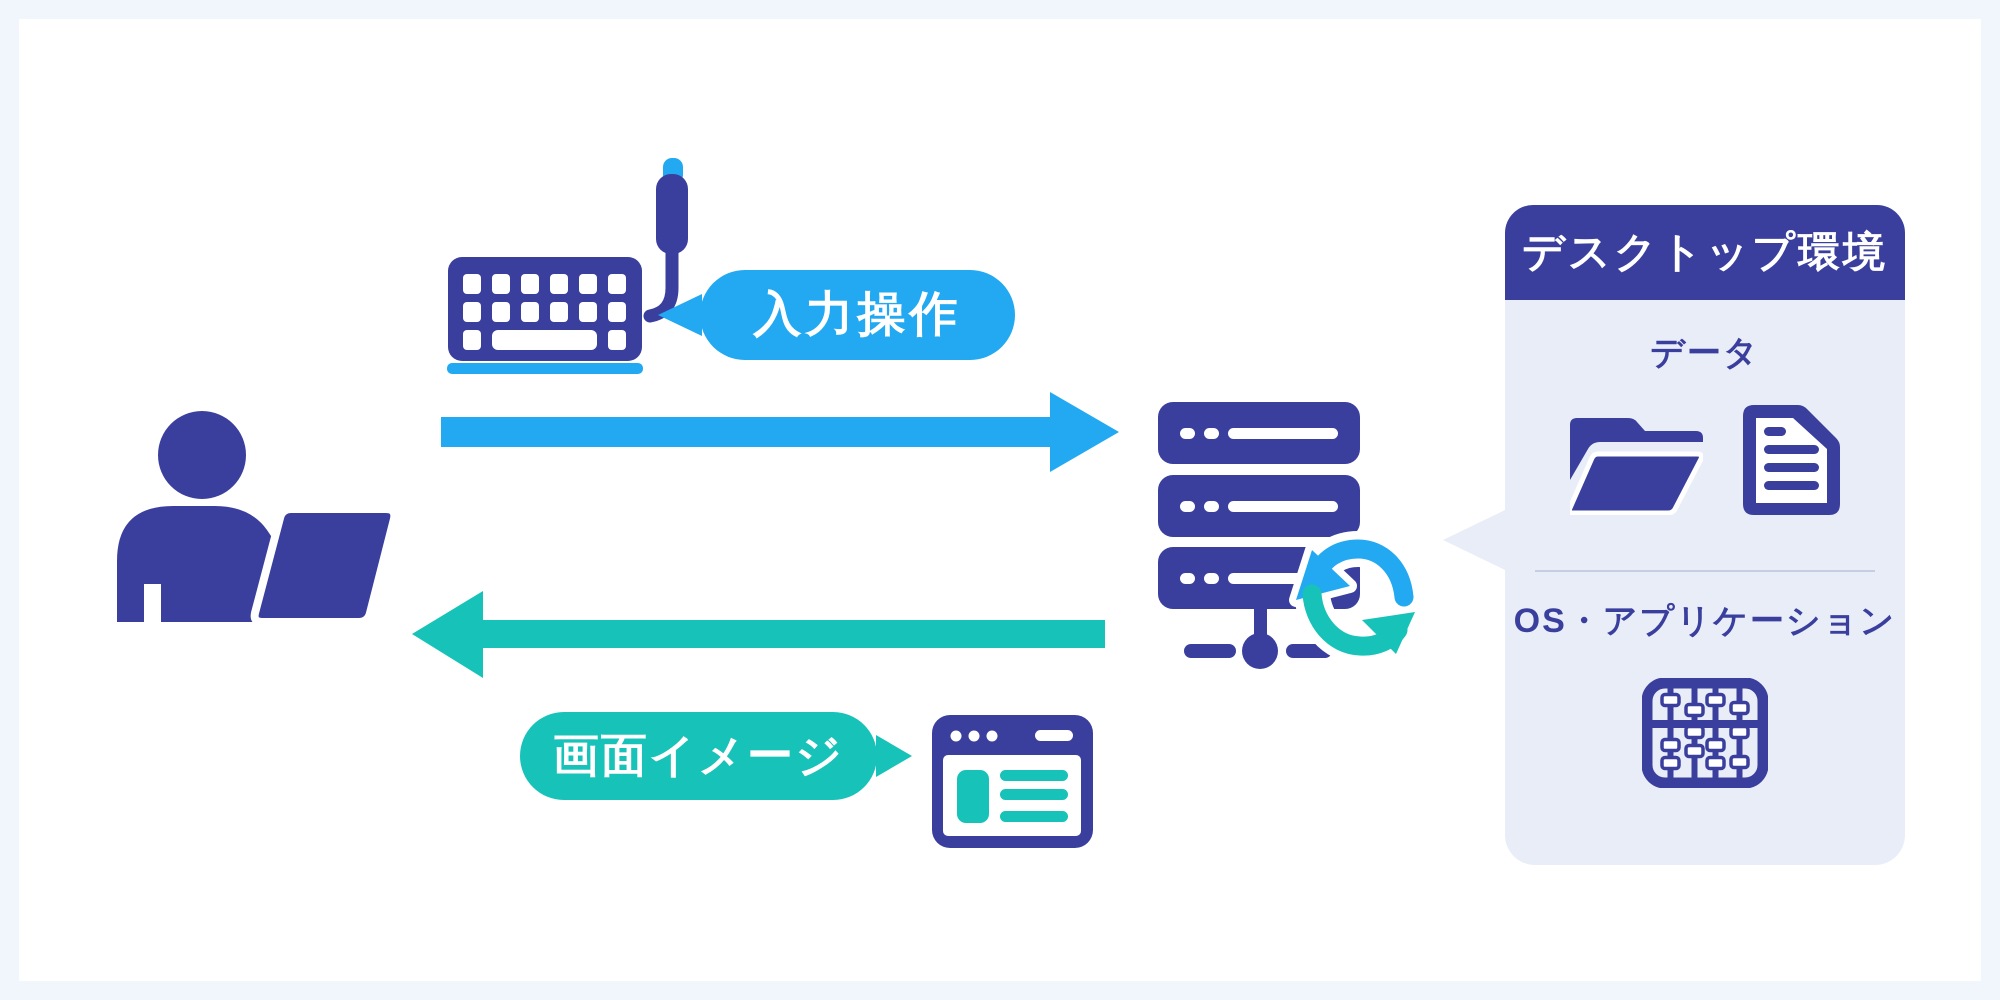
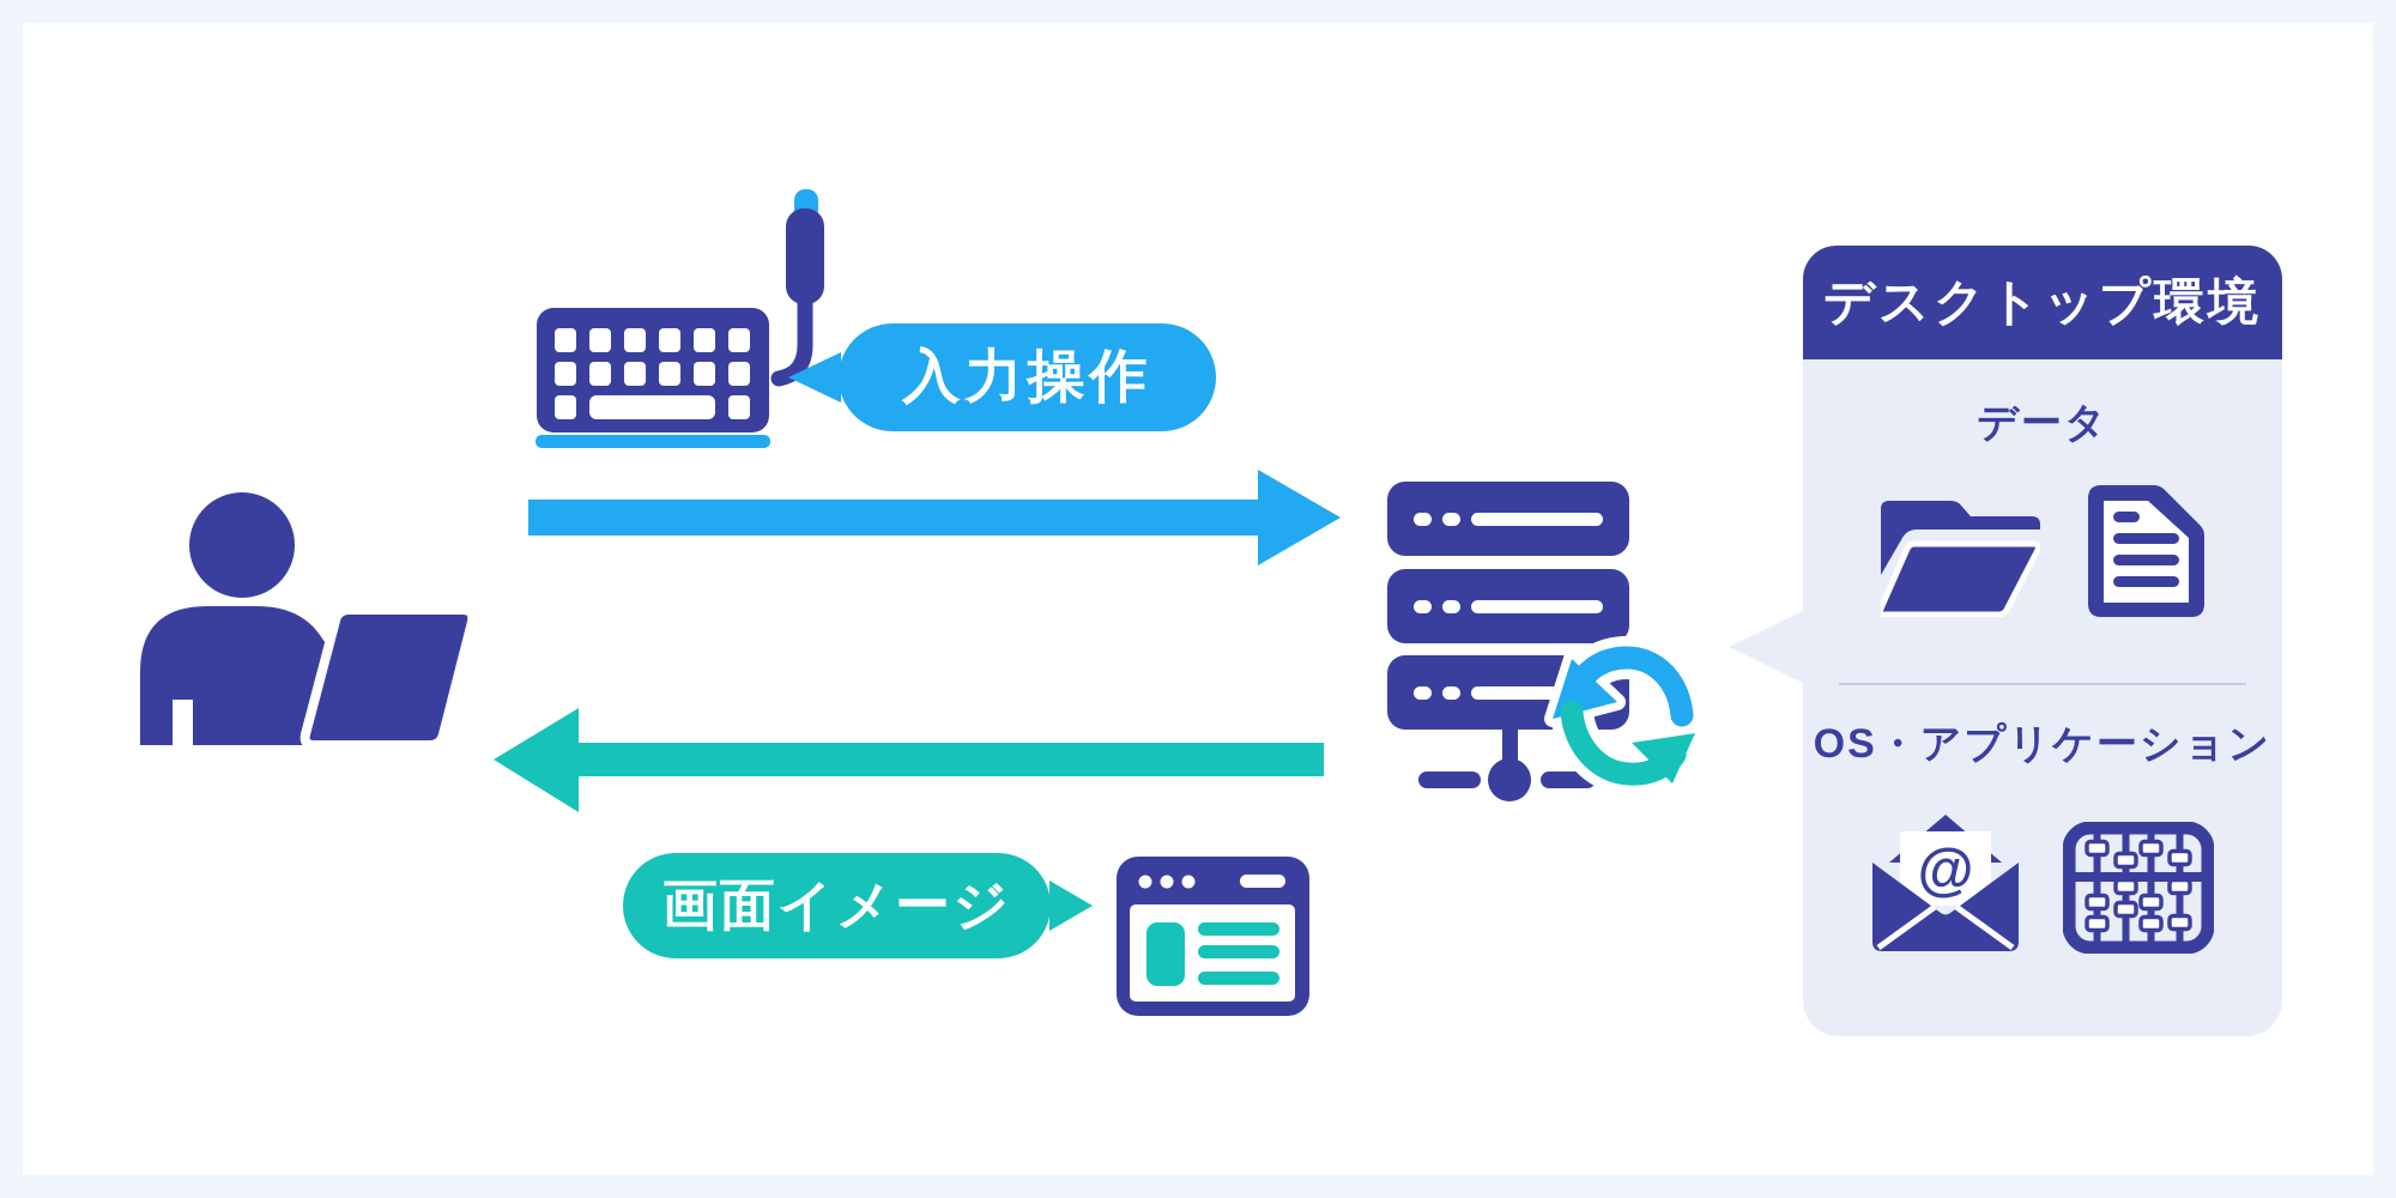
  入力操作
  画面イメージ
  デスクトップ環境
  データ
  OS・アプリケーション
+ @
